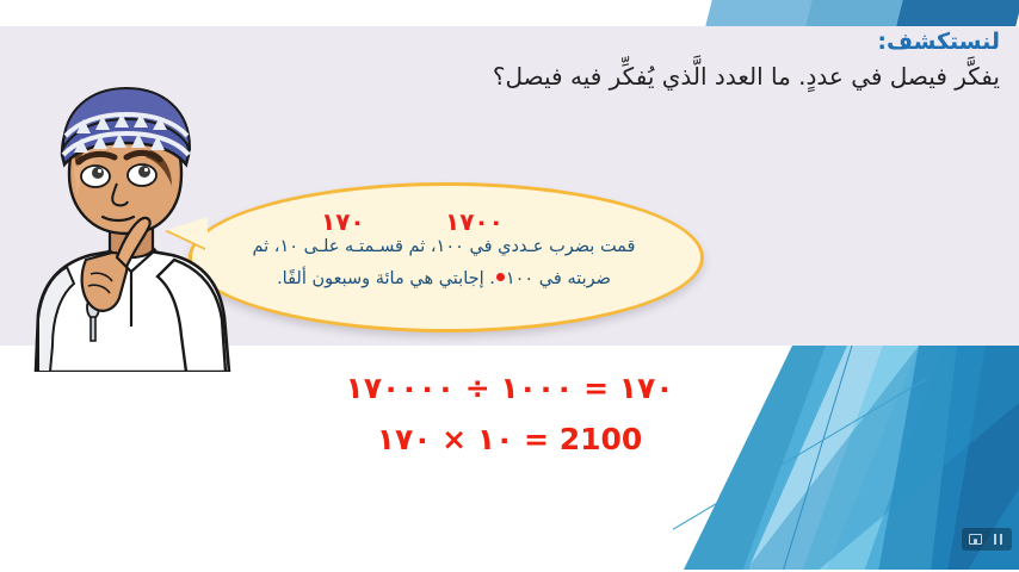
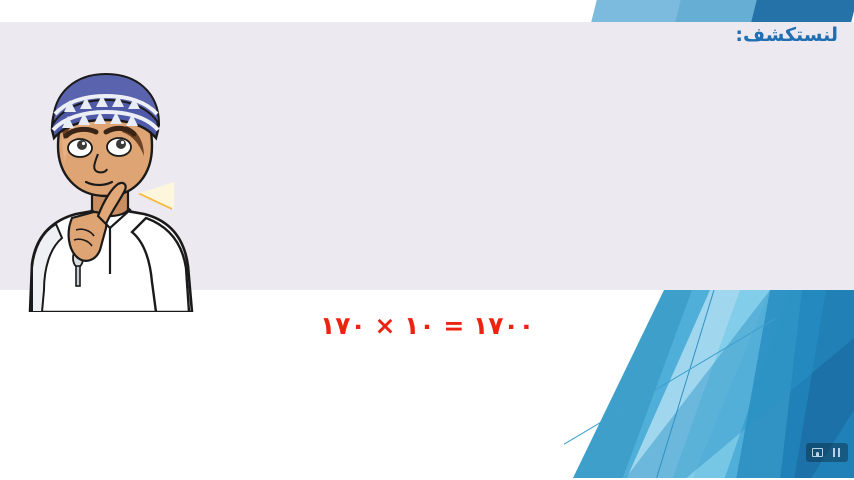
  لنستكشف:
- يفكَّر فيصل في عددٍ. ما العدد الَّذي يُفكِّر فيه فيصل؟
- ١٧٠
- ١٧٠٠
- قمت بضرب عـددي في ١٠٠، ثم قسـمتـه علـى ١٠، ثم
- ضربته في ١٠٠. إجابتي هي مائة وسبعون ألفًا.
- ١٧٠٠٠٠ ÷ ١٠٠٠ = ١٧٠
- ١٧٠ × ١٠ = 2100
+ ١٧٠ × ١٠ = ١٧٠٠
